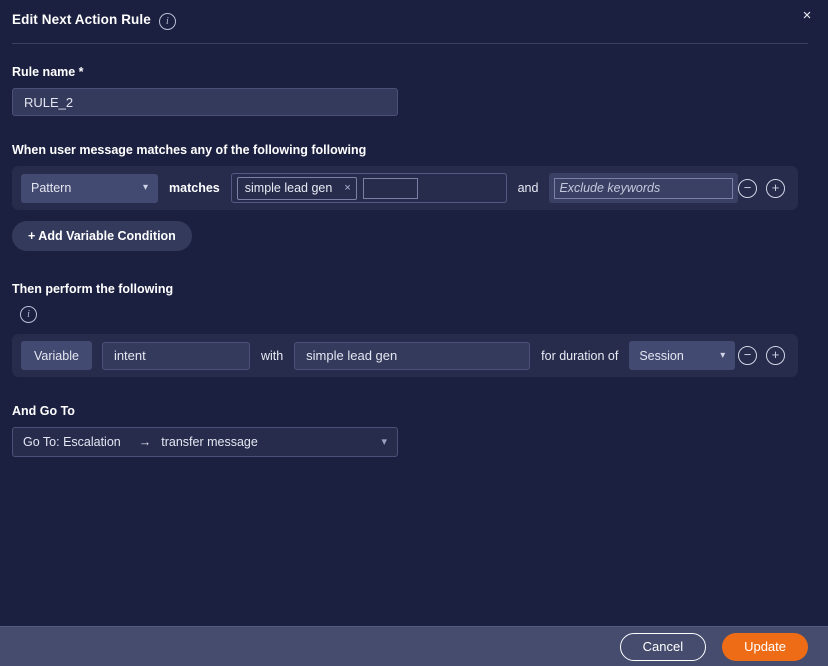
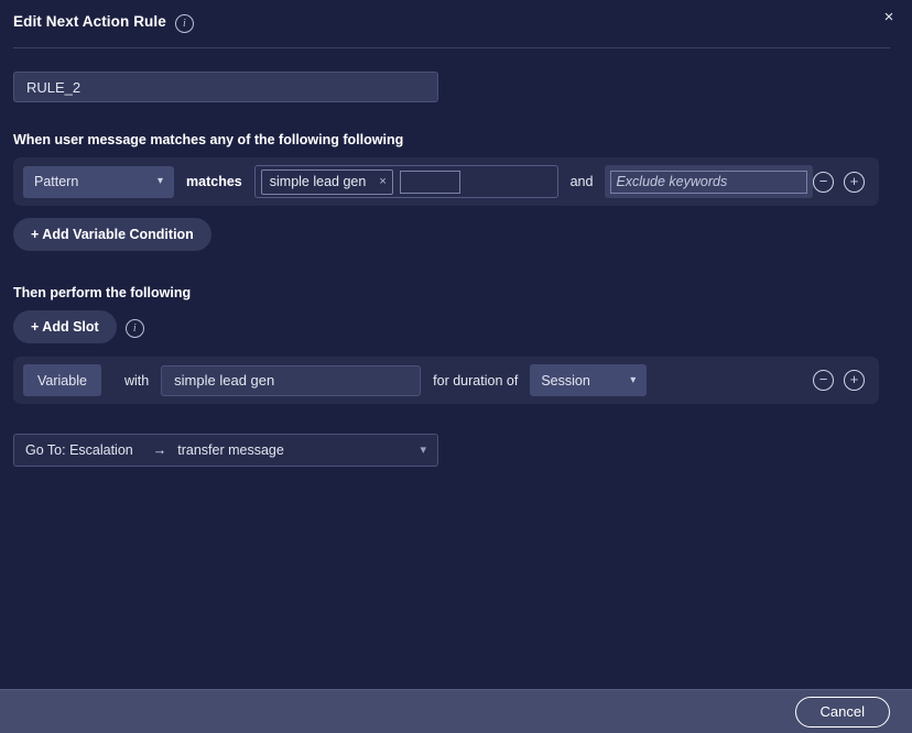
  Edit Next Action Rule
  i
  ×
- Rule name *
  RULE_2
  When user message matches any of the following following
  Pattern
  ▾
  matches
  simple lead gen
  ×
  and
  Exclude keywords
  −
  +
  + Add Variable Condition
  Then perform the following
+ + Add Slot
  i
  Variable
- intent
  with
  simple lead gen
  for duration of
  Session
  ▾
  −
  +
- And Go To
  Go To: Escalation
  →
  transfer message
  ▾
  Cancel
- Update
